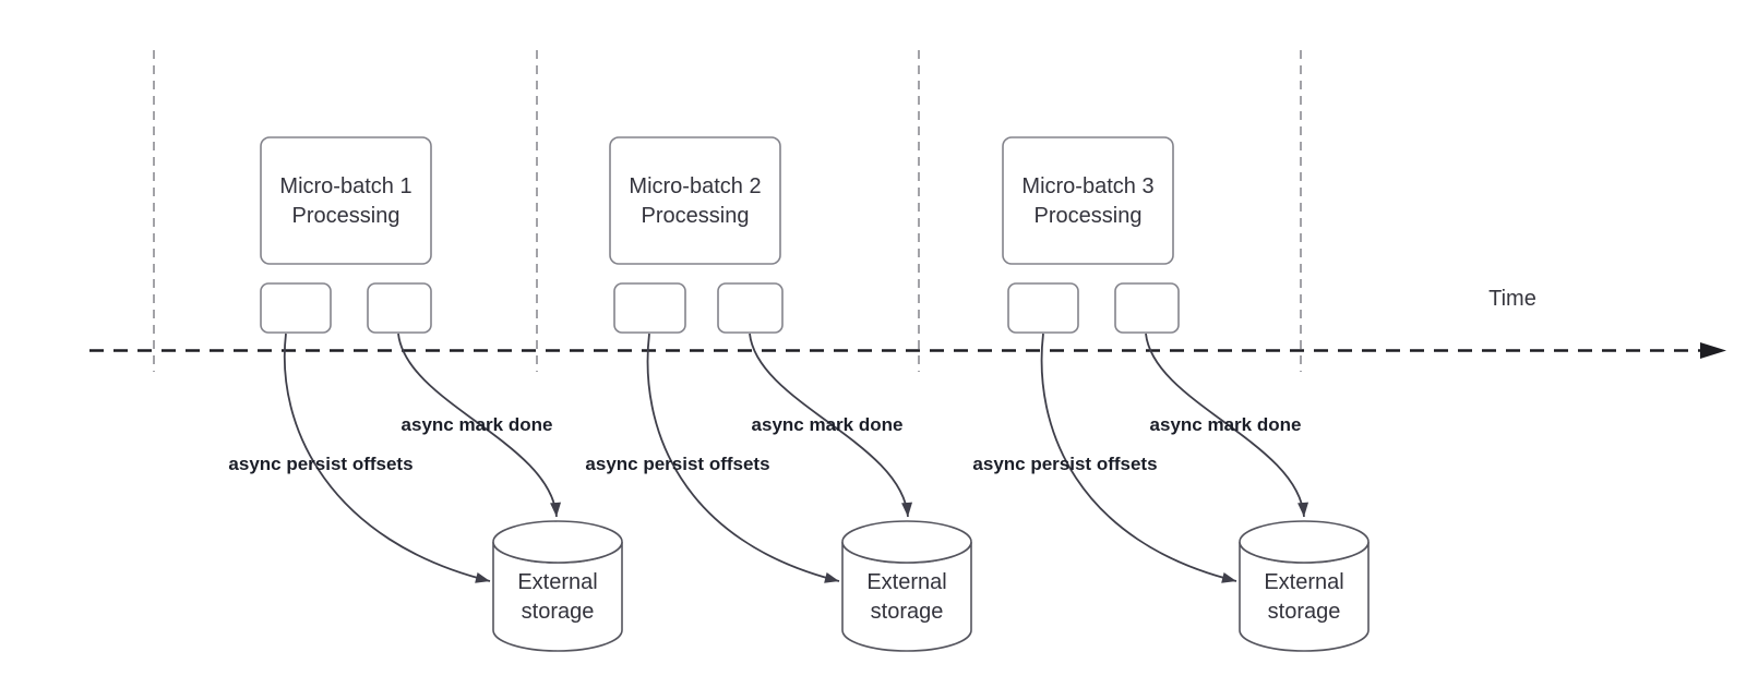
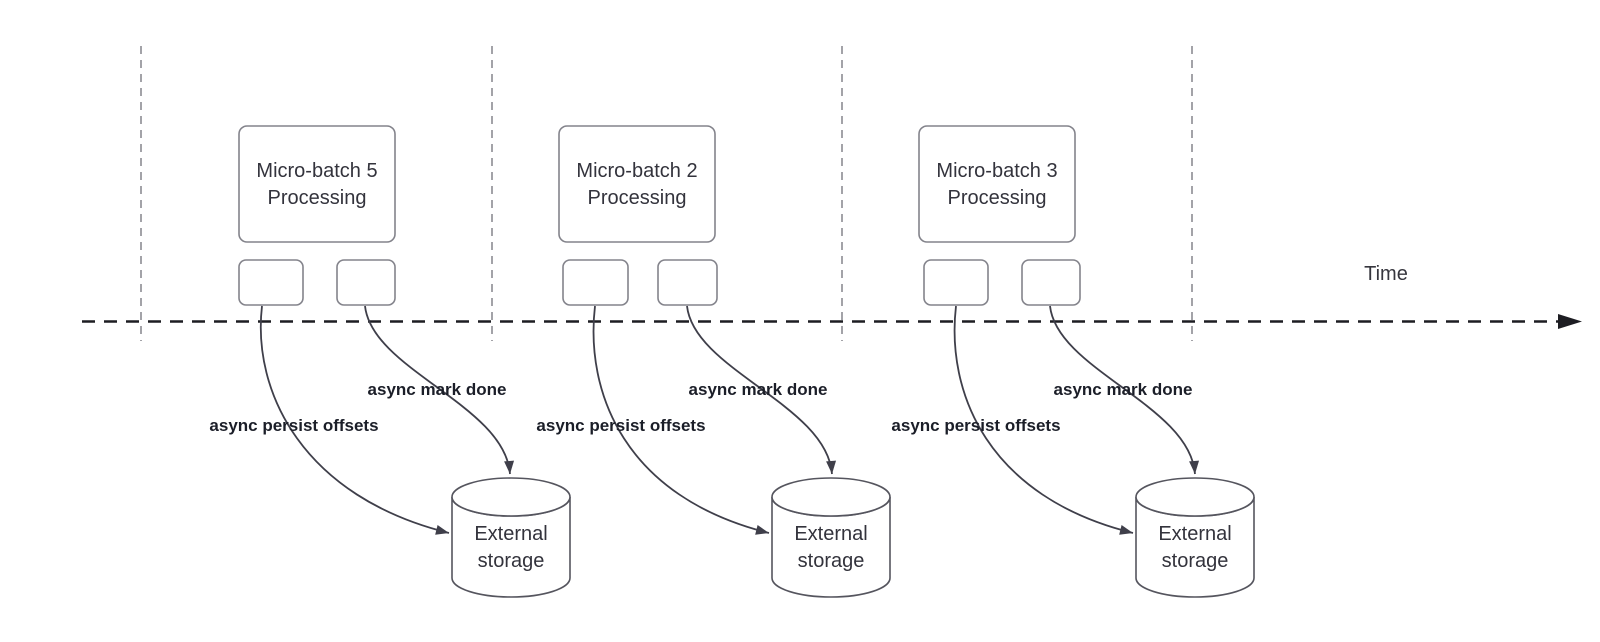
  Time
- Micro-batch 1
+ Micro-batch 5
  Processing
  async persist offsets
  async mark done
  External
  storage
  Micro-batch 2
  Processing
  async persist offsets
  async mark done
  External
  storage
  Micro-batch 3
  Processing
  async persist offsets
  async mark done
  External
  storage
